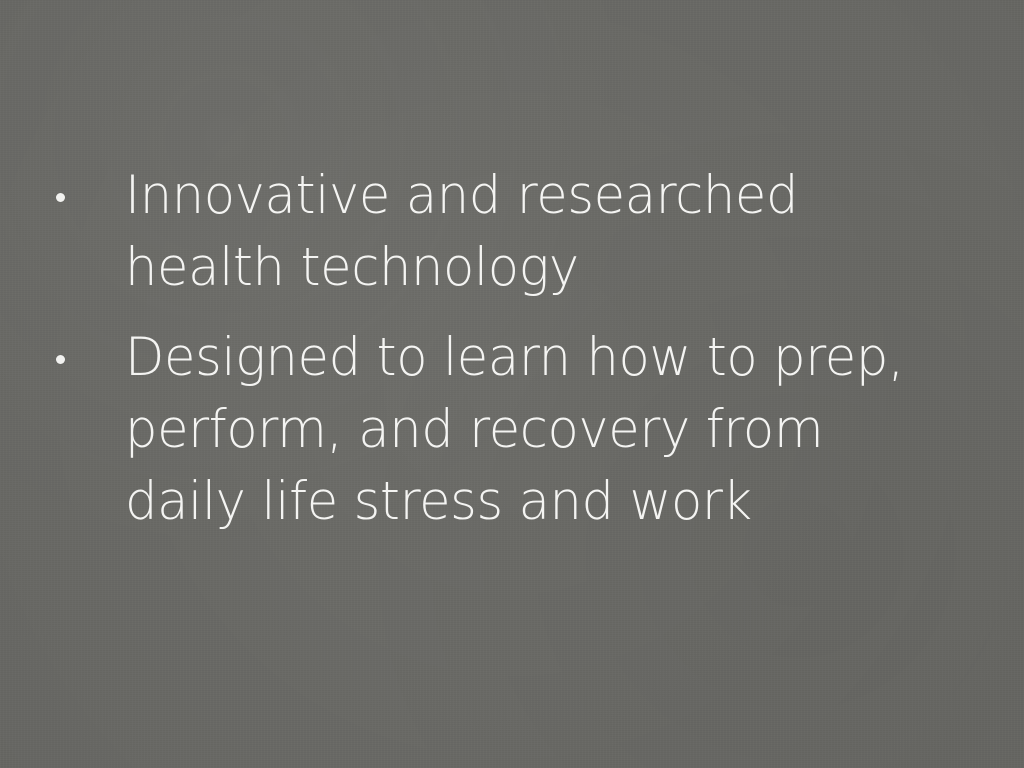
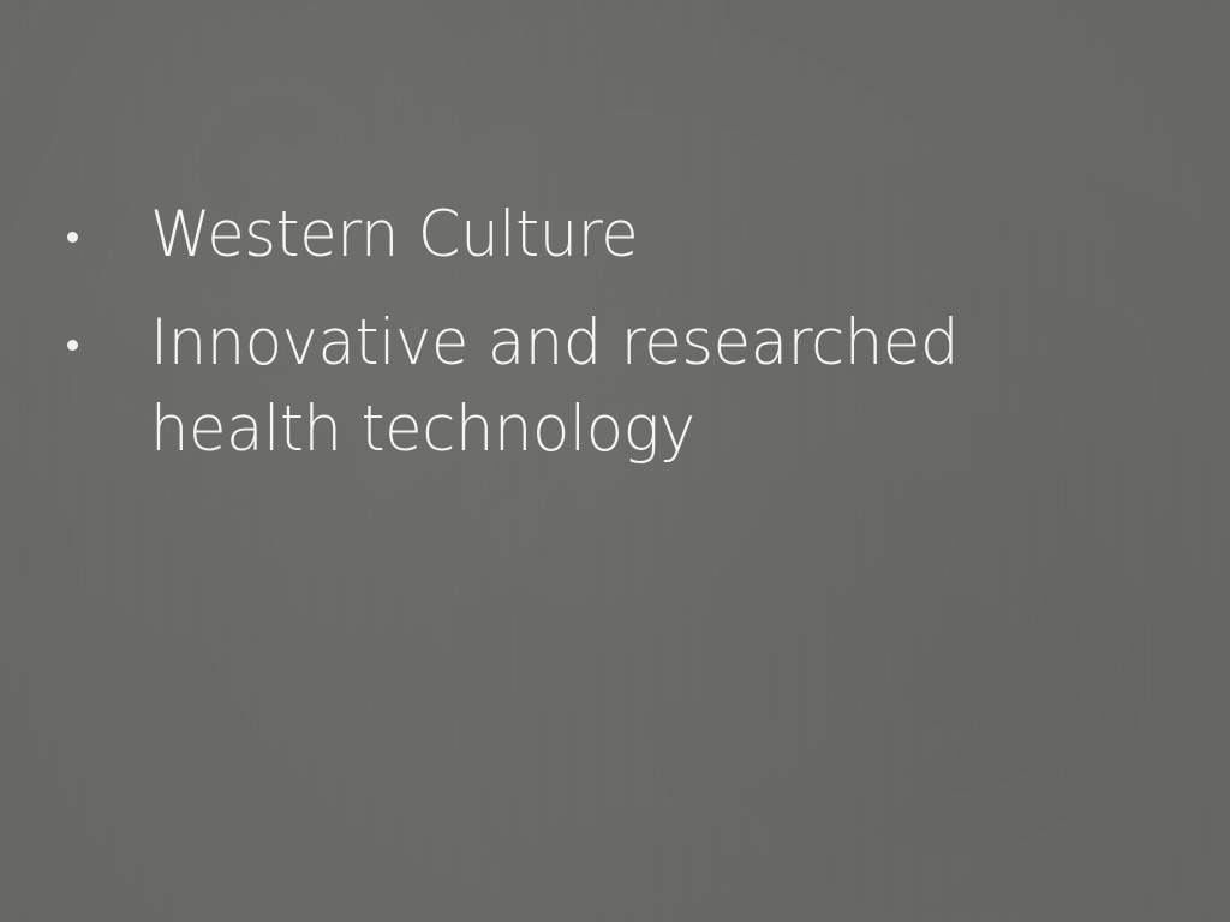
+ Western Culture
  Innovative and researched health technology
- Designed to learn how to prep, perform, and recovery from daily life stress and work
